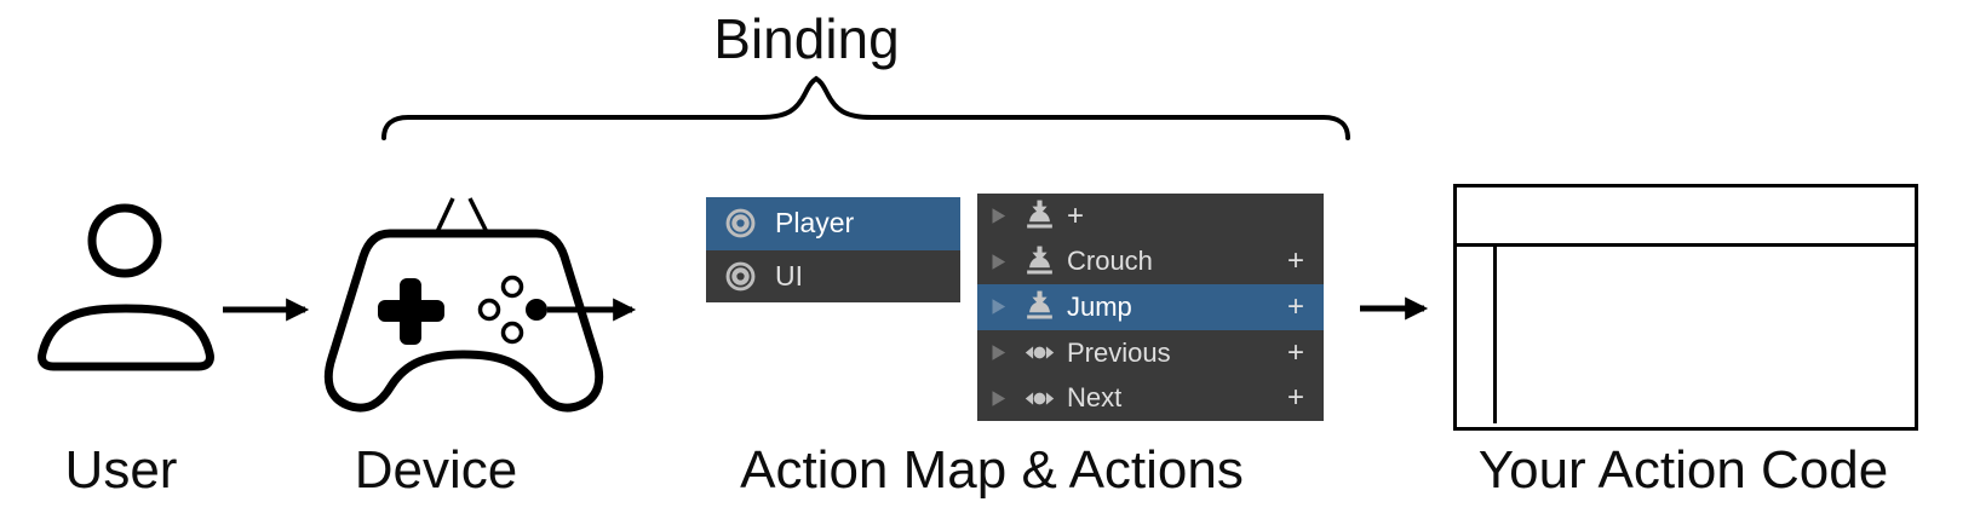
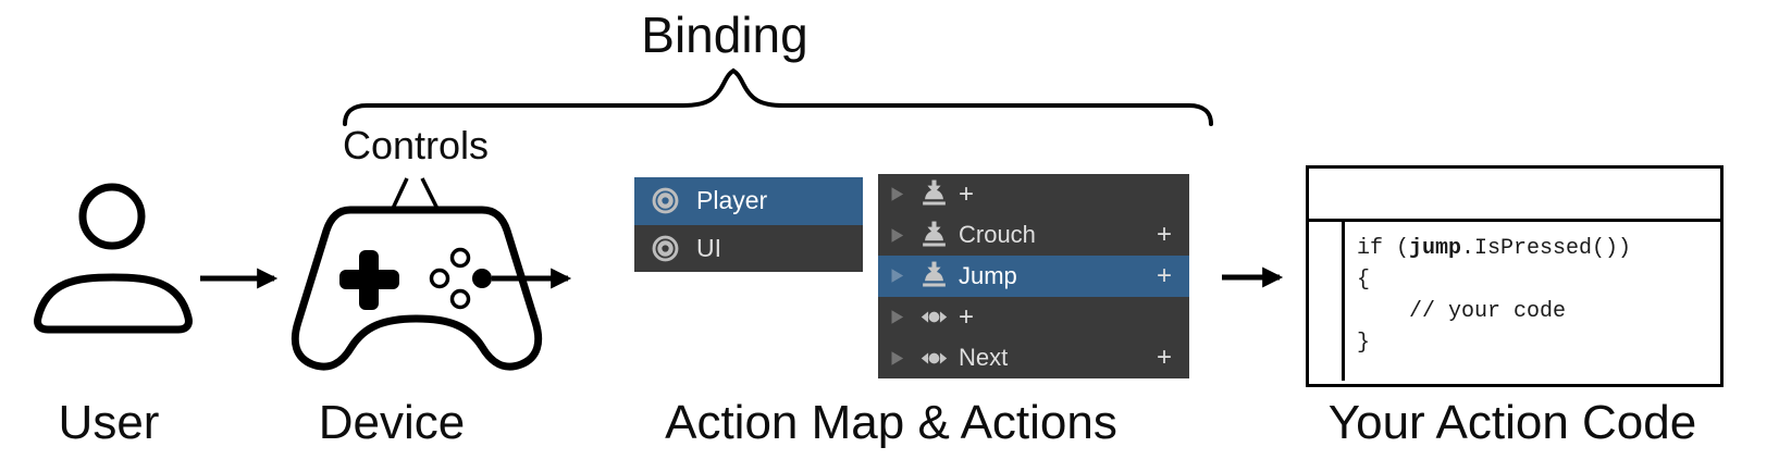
  Binding
+ Controls
  User
  Device
  Action Map & Actions
  Your Action Code
  Player
  UI
  +
  Crouch
  +
  Jump
  +
- Previous
  +
  Next
  +
+ if (jump.IsPressed())
+ {
+ // your code
+ }
